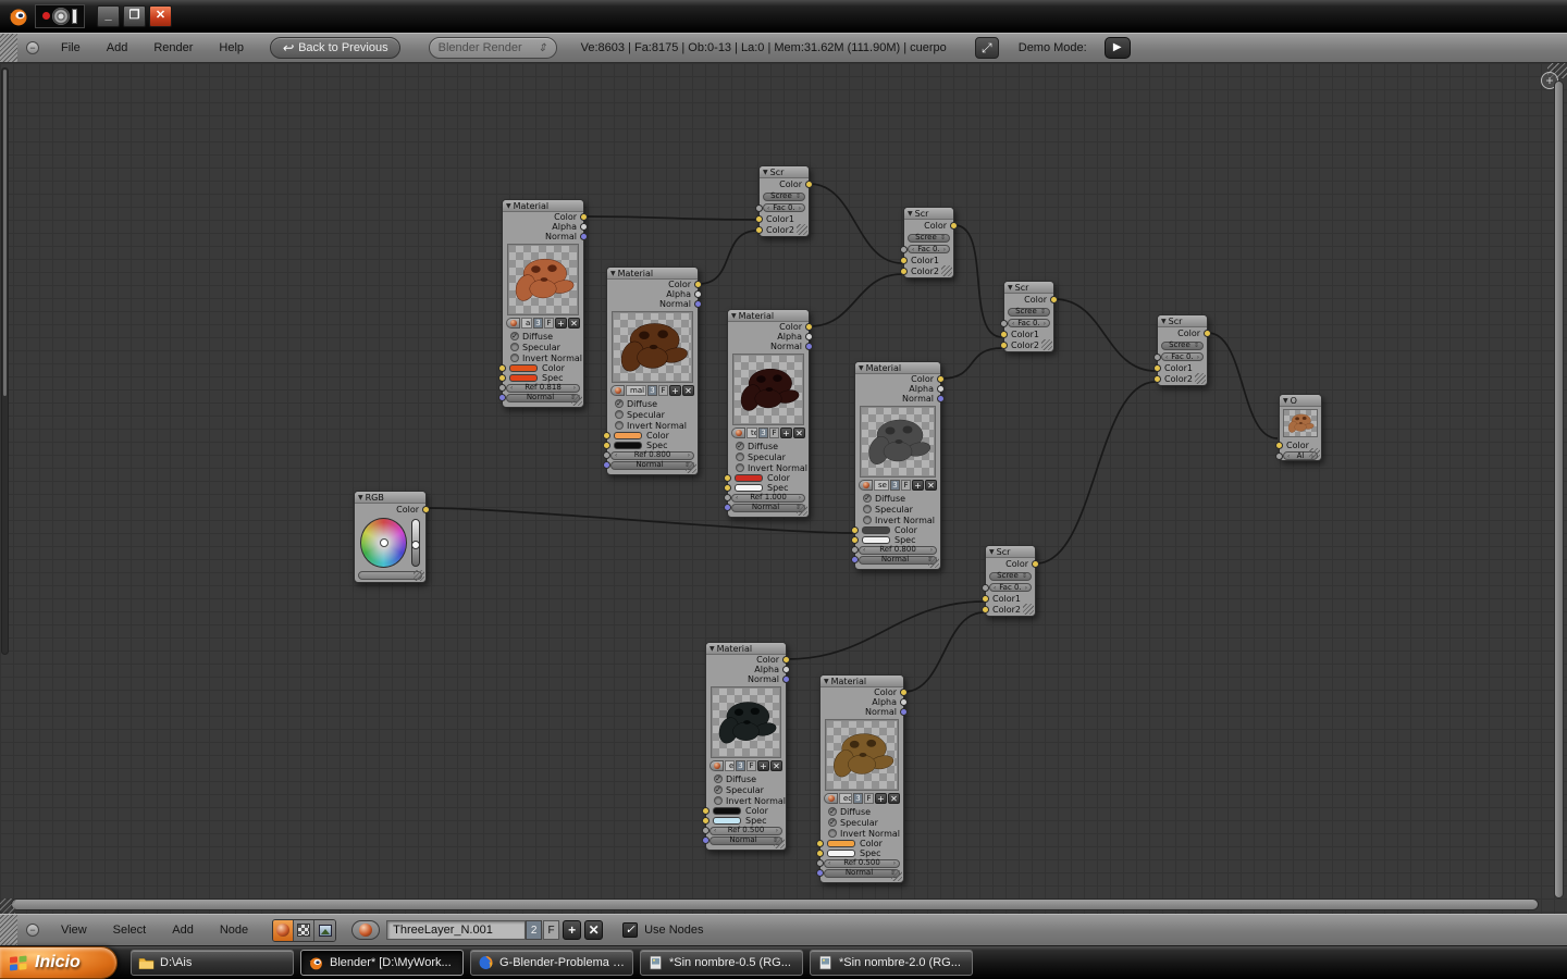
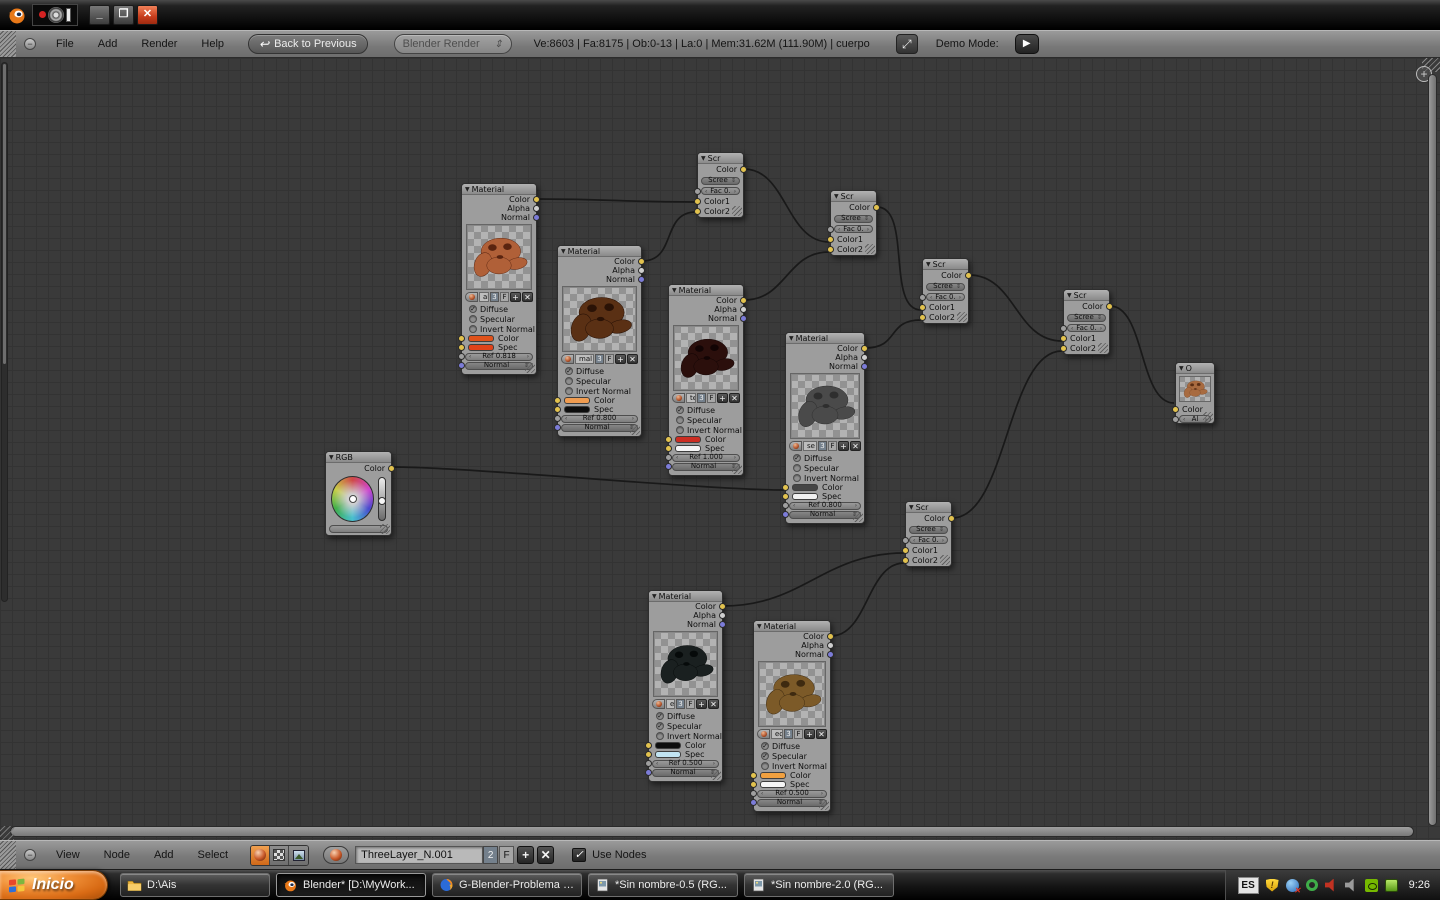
  _
  ❐
  ✕
  −
  File
  Add
  Render
  Help
  ↩
  Back to Previous
  Blender Render
  ⇕
  Ve:8603 | Fa:8175 | Ob:0-13 | La:0 | Mem:31.62M (111.90M) | cuerpo
  ⤢
  Demo Mode:
  ▶
  Material
  Color
  Alpha
  Normal
  al
  3
  F
  +
  ✕
  ✓
  Diffuse
  Specular
  Invert Normal
  Color
  Spec
  Ref 0.818
  Normal
  Material
  Color
  Alpha
  Normal
  mal
  3
  F
  +
  ✕
  ✓
  Diffuse
  Specular
  Invert Normal
  Color
  Spec
  Ref 0.800
  Normal
  Material
  Color
  Alpha
  Normal
  3
  F
  +
  ✕
  ✓
  Diffuse
  Specular
  Invert Normal
  Color
  Spec
  Ref 1.000
  Normal
  Material
  Color
  Alpha
  Normal
  se
  3
  F
  +
  ✕
  ✓
  Diffuse
  Specular
  Invert Normal
  Color
  Spec
  Ref 0.800
  Normal
  Material
  Color
  Alpha
  Normal
  3
  F
  +
  ✕
  ✓
  Diffuse
  ✓
  Specular
  Invert Normal
  Color
  Spec
  Ref 0.500
  Normal
  Material
  Color
  Alpha
  Normal
  ec
  3
  F
  +
  ✕
  ✓
  Diffuse
  ✓
  Specular
  Invert Normal
  Color
  Spec
  Ref 0.500
  Normal
  Scr
  Color
  Scree
  Fac 0.
  Color1
  Color2
  Scr
  Color
  Scree
  Fac 0.
  Color1
  Color2
  Scr
  Color
  Scree
  Fac 0.
  Color1
  Color2
  Scr
  Color
  Scree
  Fac 0.
  Color1
  Color2
  Scr
  Color
  Scree
  Fac 0.
  Color1
  Color2
  RGB
  Color
  O
  Color
  Al
  +
  −
  View
- Select
+ Node
  Add
- Node
+ Select
  ThreeLayer_N.001
  2
  F
  +
  ✕
  ✓
  Use Nodes
  Inicio
  D:\Ais
  Blender* [D:\MyWork...
  G-Blender-Problema c..
  *Sin nombre-0.5 (RG...
  *Sin nombre-2.0 (RG...
+ ES
+ !
+ 9:26
